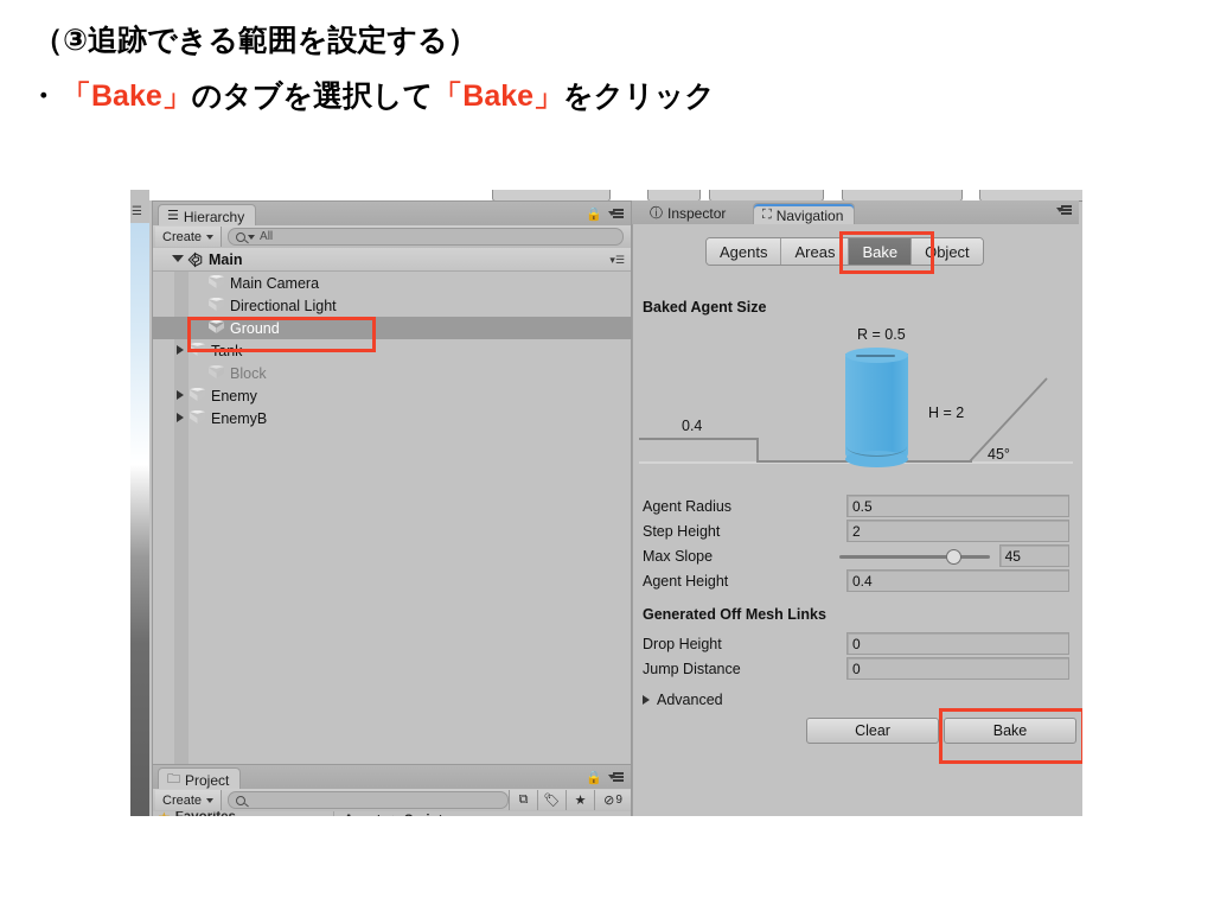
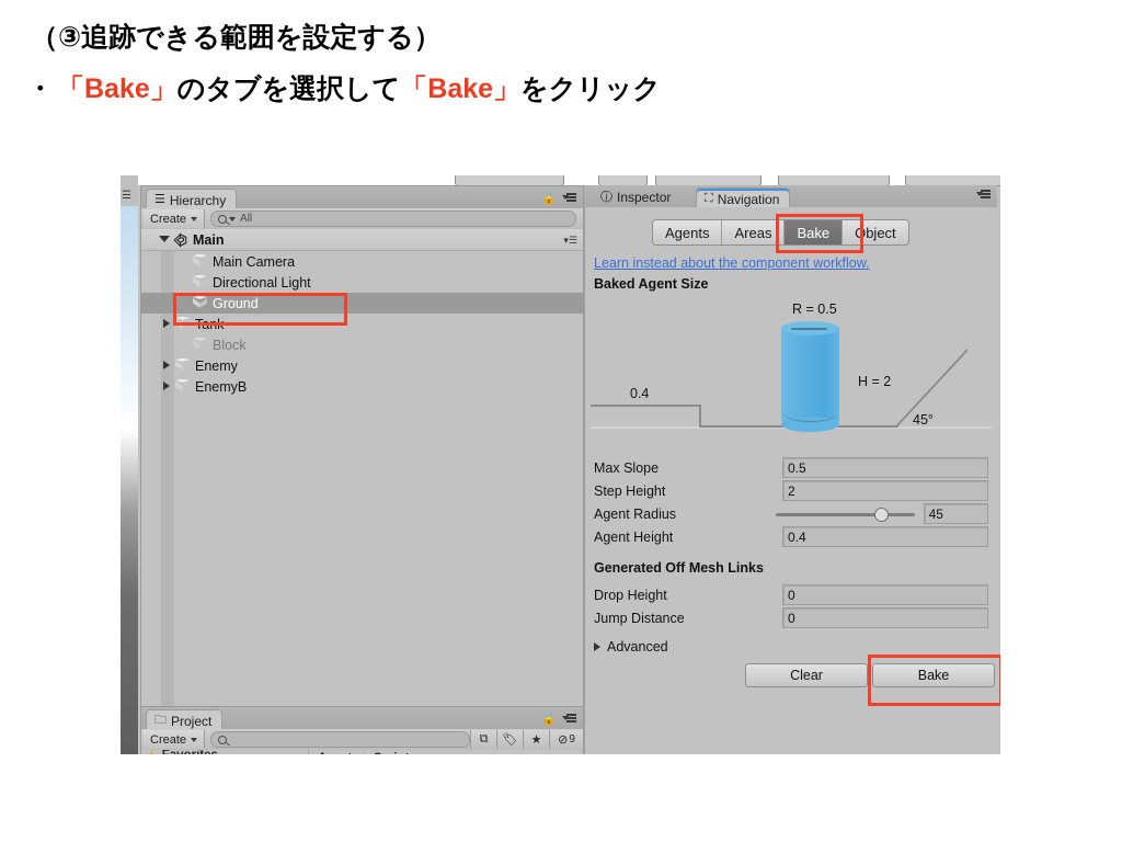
  （③追跡できる範囲を設定する）
  ・「Bake」のタブを選択して「Bake」をクリック
  ☰
  ☰
  Hierarchy
  🔒
  Create
  All
  Main
  ▾☰
  Main Camera
  Directional Light
  Ground
  Tank
  Block
  Enemy
  EnemyB
  🗀
  Project
  🔒
  Create
  ⧉
  🏷
  ★
  ⊘
  9
  ⓘ
  Inspector
  ⛶
  Navigation
  Agents
  Areas
  Bake
  Object
+ Learn instead about the component workflow.
  Baked Agent Size
  R = 0.5
  H = 2
  0.4
  45°
- Agent Radius
+ Max Slope
  0.5
  Step Height
  2
- Max Slope
+ Agent Radius
  45
  Agent Height
  0.4
  Generated Off Mesh Links
  Drop Height
  0
  Jump Distance
  0
  Advanced
  Clear
  Bake
